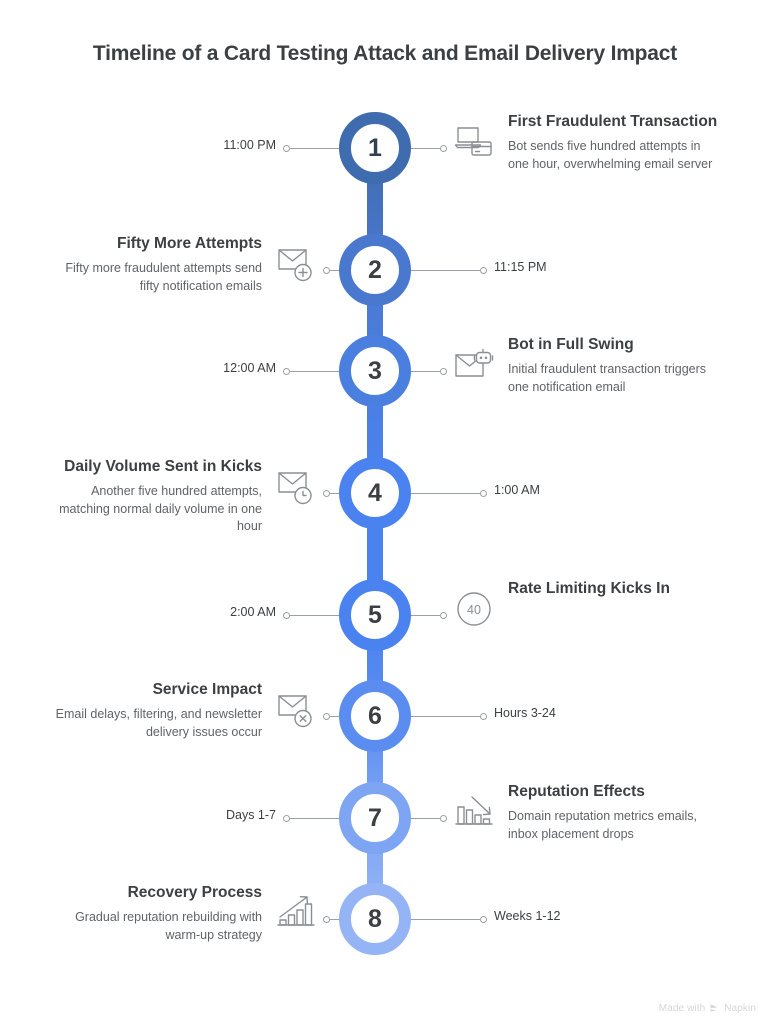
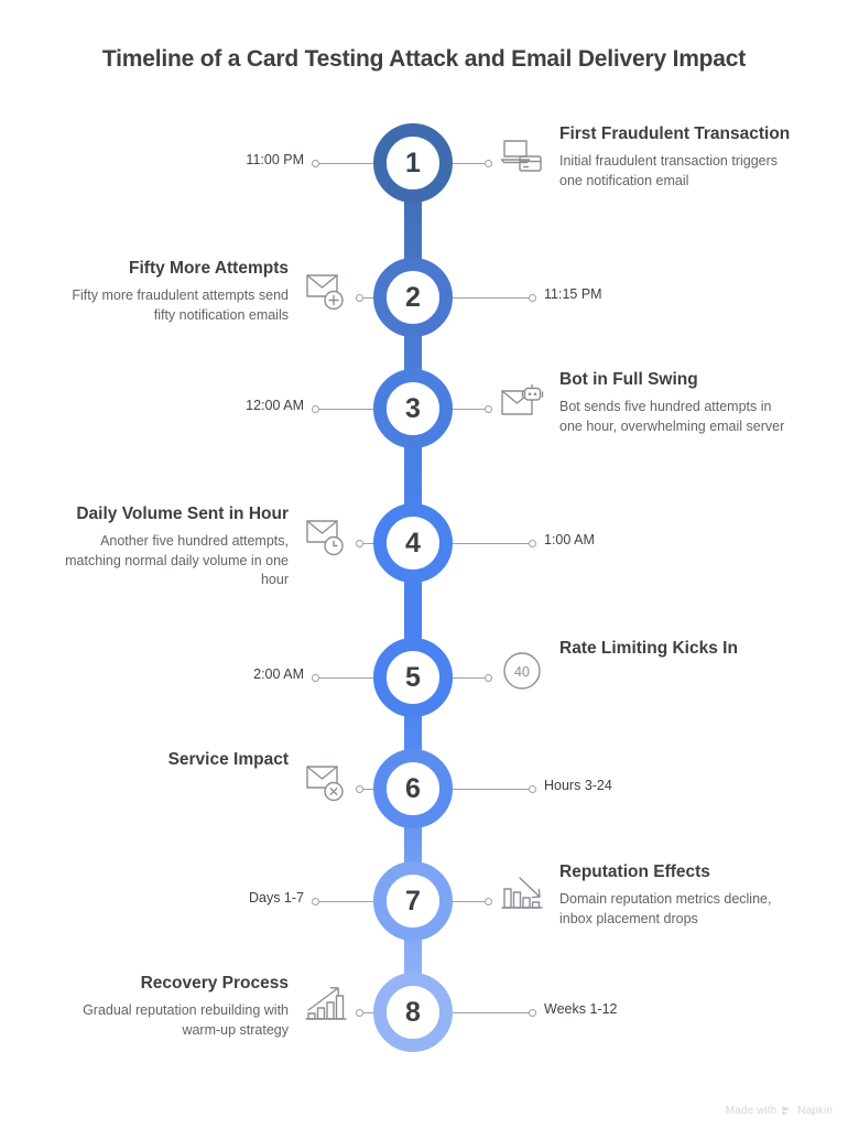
  Timeline of a Card Testing Attack and Email Delivery Impact
  1
  11:00 PM
  First Fraudulent Transaction
- Bot sends five hundred attempts in one hour, overwhelming email server
+ Initial fraudulent transaction triggers one notification email
  2
  11:15 PM
  Fifty More Attempts
  Fifty more fraudulent attempts send fifty notification emails
  3
  12:00 AM
  Bot in Full Swing
- Initial fraudulent transaction triggers one notification email
+ Bot sends five hundred attempts in one hour, overwhelming email server
  4
  1:00 AM
- Daily Volume Sent in Kicks
+ Daily Volume Sent in Hour
  Another five hundred attempts, matching normal daily volume in one hour
  5
  2:00 AM
  40
  Rate Limiting Kicks In
  6
  Hours 3-24
  Service Impact
- Email delays, filtering, and newsletter delivery issues occur
  7
  Days 1-7
  Reputation Effects
- Domain reputation metrics emails, inbox placement drops
+ Domain reputation metrics decline, inbox placement drops
  8
  Weeks 1-12
  Recovery Process
  Gradual reputation rebuilding with warm-up strategy
  Made with
  Napkin
